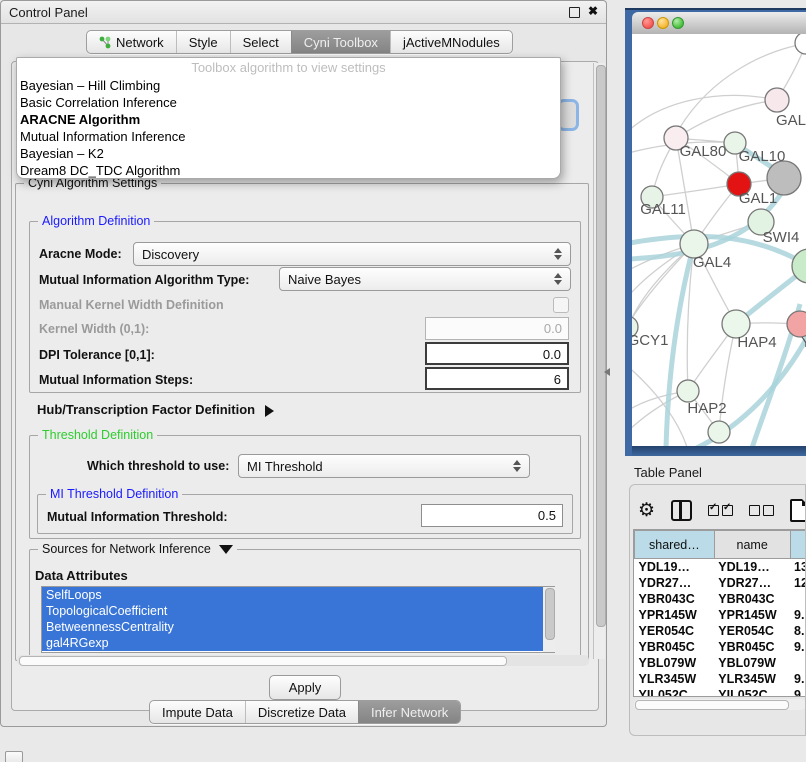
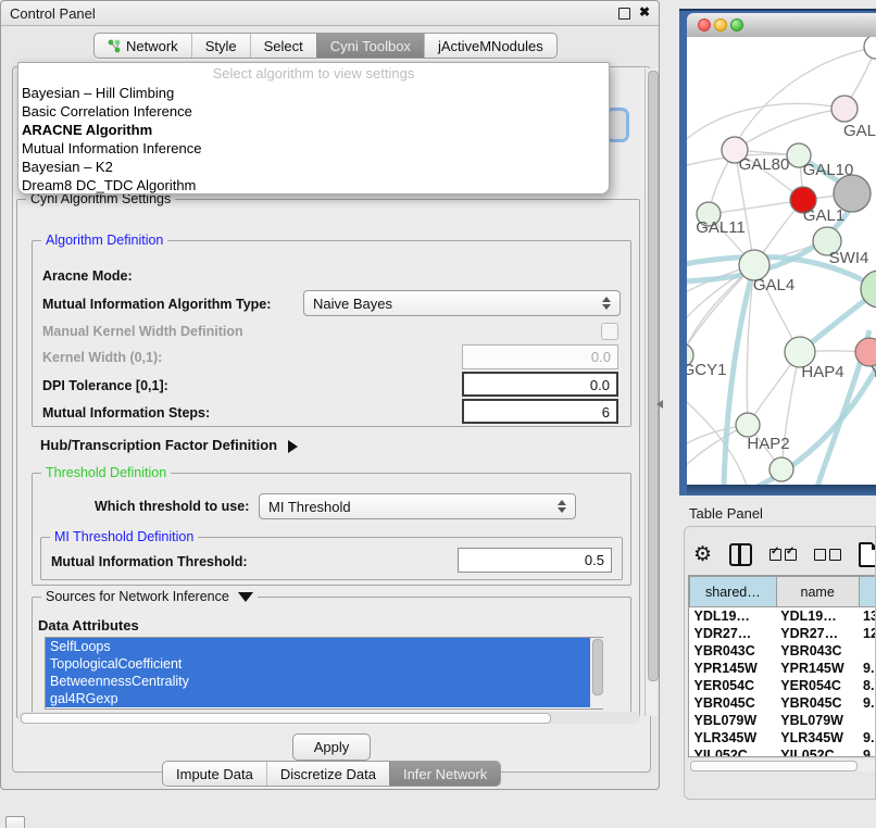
  Control Panel
  ✖
  Network
  Style
  Select
  Cyni Toolbox
  jActiveMNodules
  Cyni Algorithm Settings
  Algorithm Definition
  Aracne Mode:
- Discovery
  Mutual Information Algorithm Type:
  Naive Bayes
  Manual Kernel Width Definition
  Kernel Width (0,1):
  0.0
  DPI Tolerance [0,1]:
  0.0
  Mutual Information Steps:
  6
  Hub/Transcription Factor Definition
  Threshold Definition
  Which threshold to use:
  MI Threshold
  MI Threshold Definition
  Mutual Information Threshold:
  0.5
  Sources for Network Inference
  Data Attributes
  SelfLoops
  TopologicalCoefficient
  BetweennessCentrality
  gal4RGexp
  Apply
  Impute Data
  Discretize Data
  Infer Network
- Toolbox algorithm to view settings
+ Select algorithm to view settings
  Bayesian – Hill Climbing
  Basic Correlation Inference
  ARACNE Algorithm
  Mutual Information Inference
  Bayesian – K2
  Dream8 DC_TDC Algorithm
  GAL
  GAL80
  GAL10
  GAL1
  GAL11
  SWI4
  GAL4
  GCY1
  HAP4
  HAP2
  Table Panel
  ⚙
  shared…	name
  YDL19…	YDL19…	13
  YDR27…	YDR27…	12
  YBR043C	YBR043C
  YPR145W	YPR145W	9.
  YER054C	YER054C	8.
  YBR045C	YBR045C	9.
  YBL079W	YBL079W
  YLR345W	YLR345W	9.
  YIL052C	YIL052C	9
